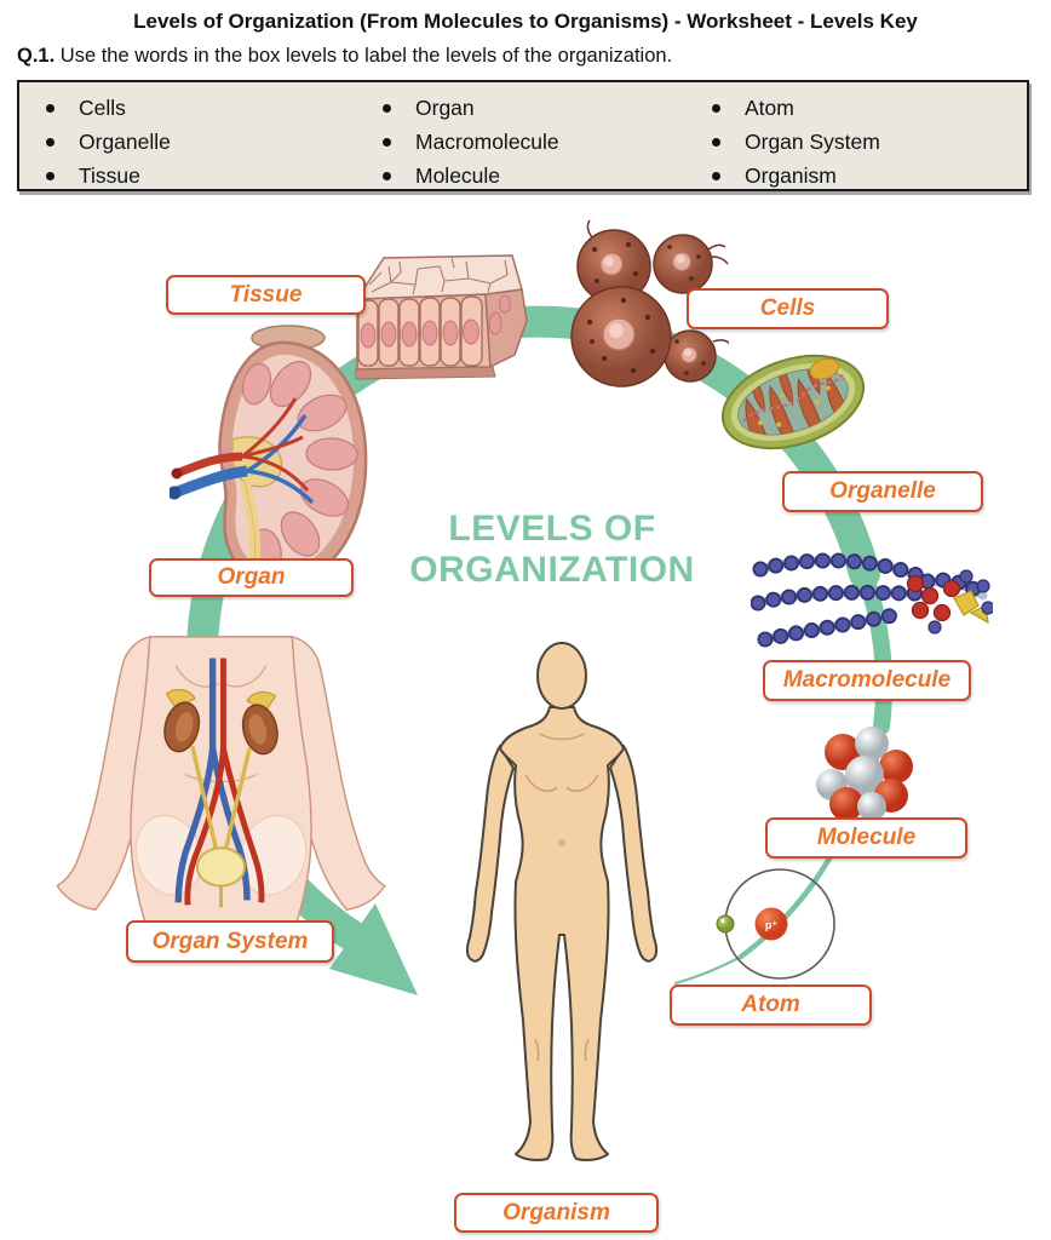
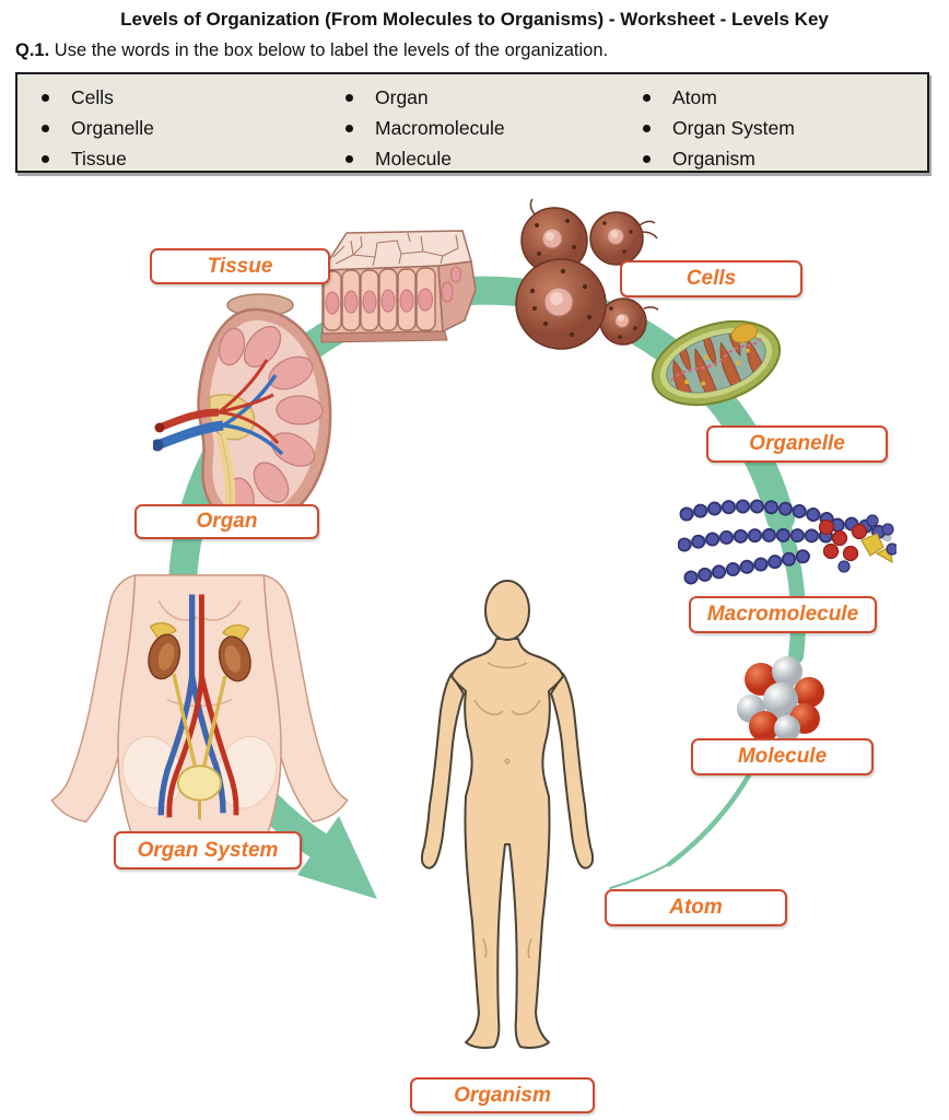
  Levels of Organization (From Molecules to Organisms) - Worksheet - Levels Key
- Q.1. Use the words in the box levels to label the levels of the organization.
+ Q.1. Use the words in the box below to label the levels of the organization.
  Cells
  Organelle
  Tissue
  Organ
  Macromolecule
  Molecule
  Atom
  Organ System
  Organism
- p⁺
- LEVELS OF
- ORGANIZATION
  Tissue
  Cells
  Organelle
  Organ
  Macromolecule
  Molecule
  Atom
  Organ System
  Organism
